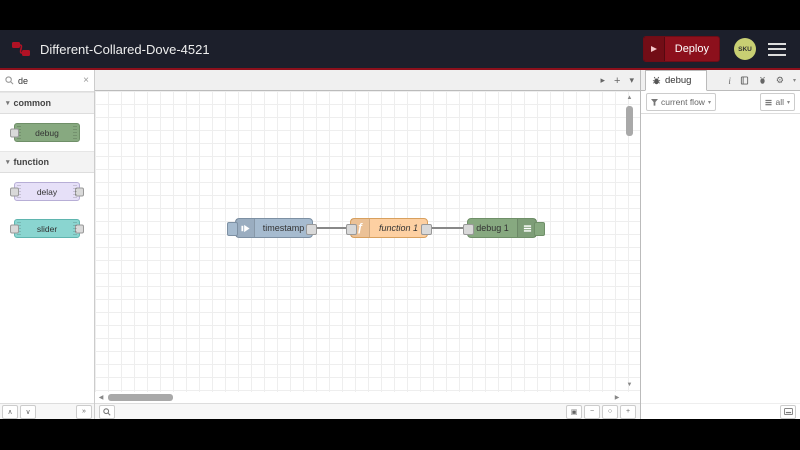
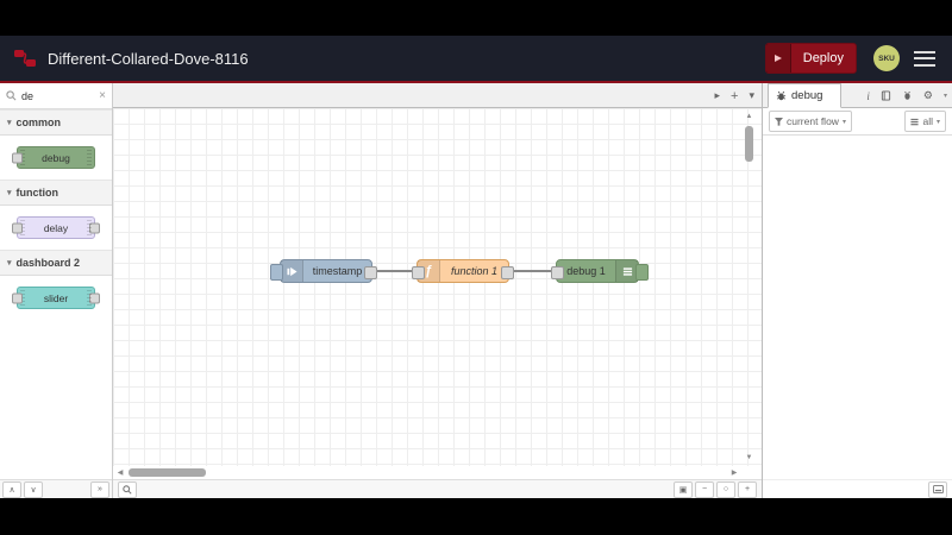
- Different-Collared-Dove-4521
+ Different-Collared-Dove-8116
  Deploy
  de
  ×
  common
  debug
  function
  delay
+ dashboard 2
  slider
  ▸
  +
  ▾
  timestamp
  ƒ
  function 1
  debug 1
  debug
  i
  ⚙
  current flow
  all
